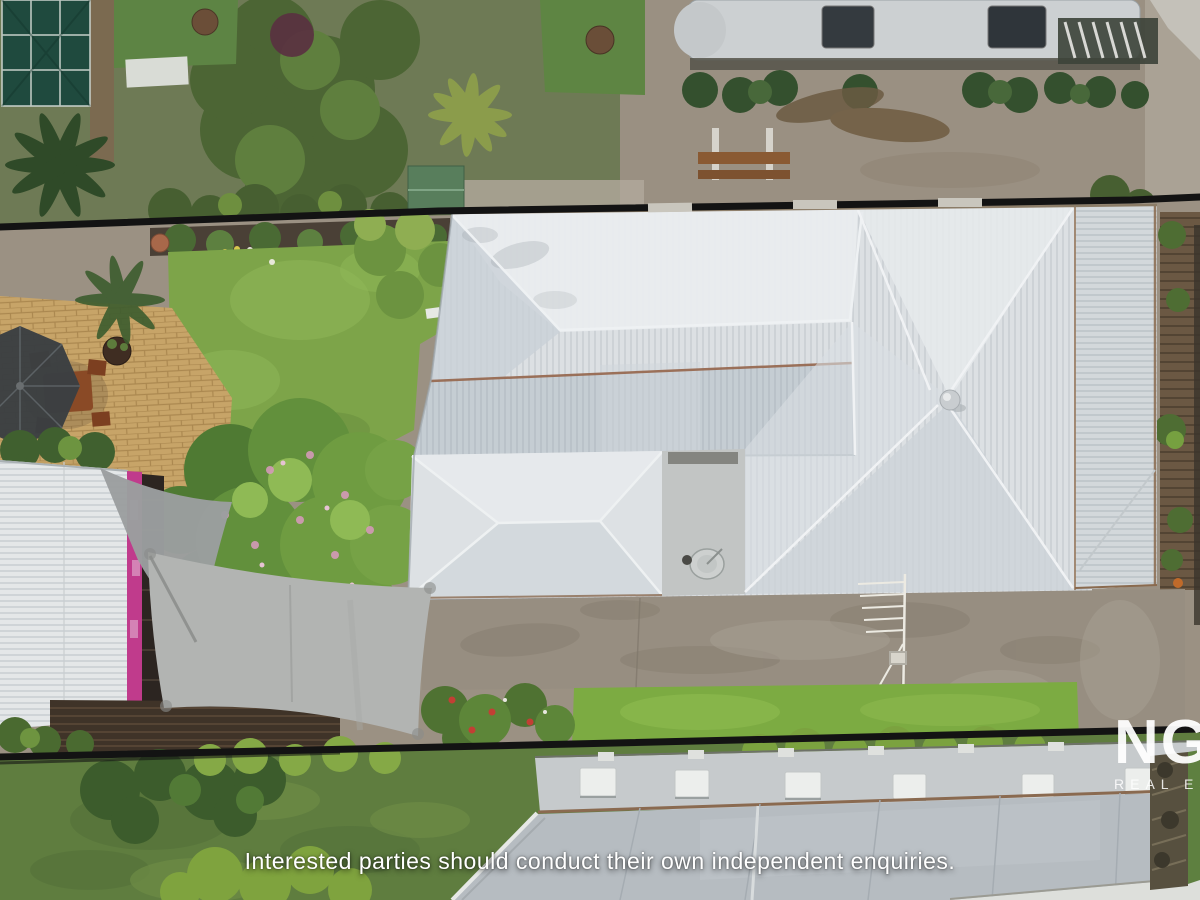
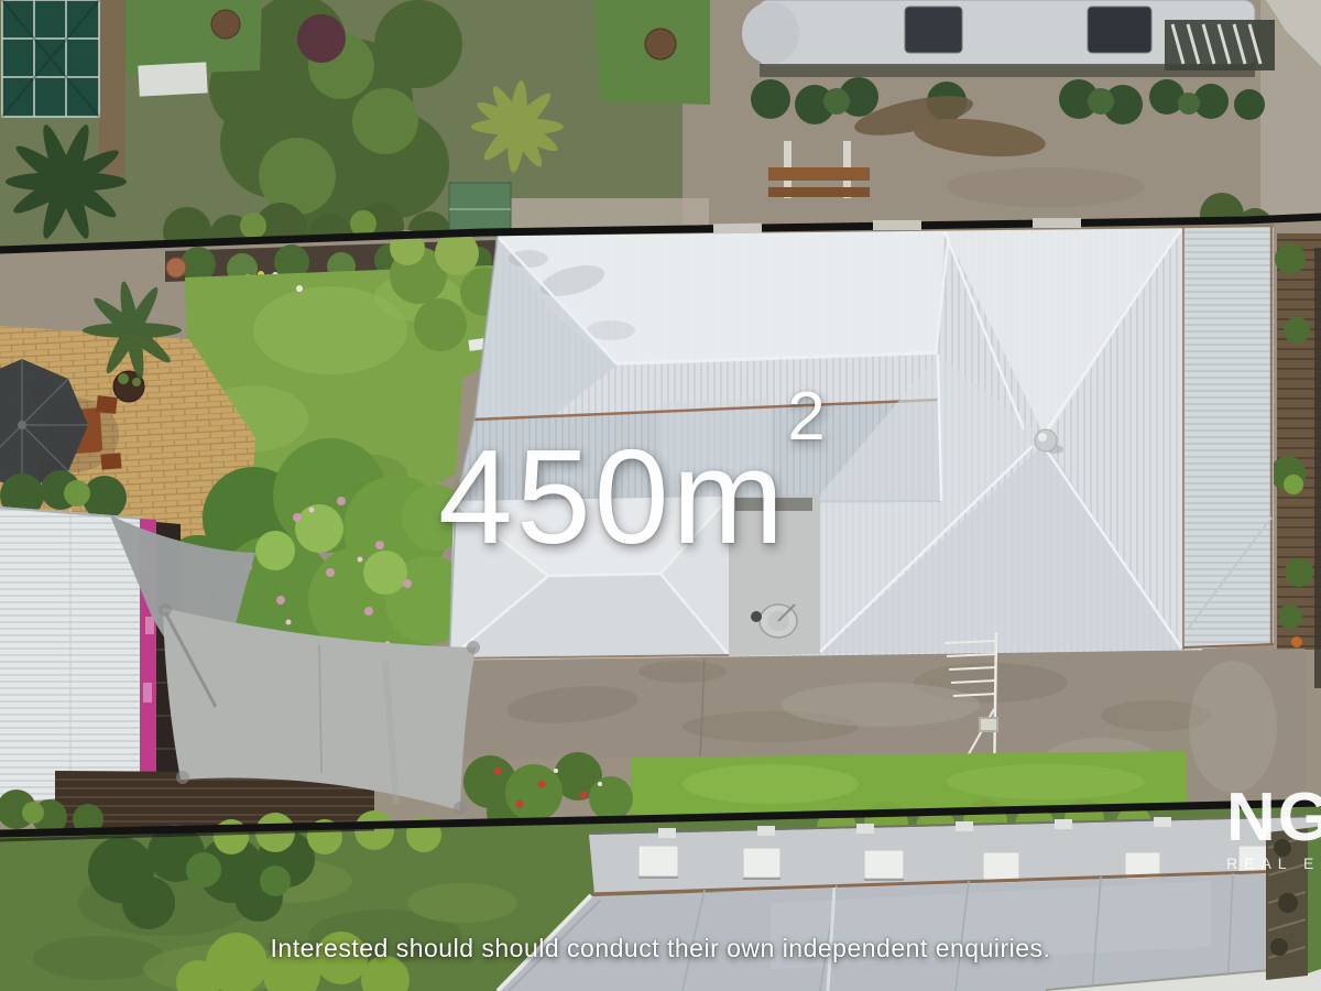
+ 450m2
  NG
  REAL E
- Interested parties should conduct their own independent enquiries.
+ Interested should should conduct their own independent enquiries.
